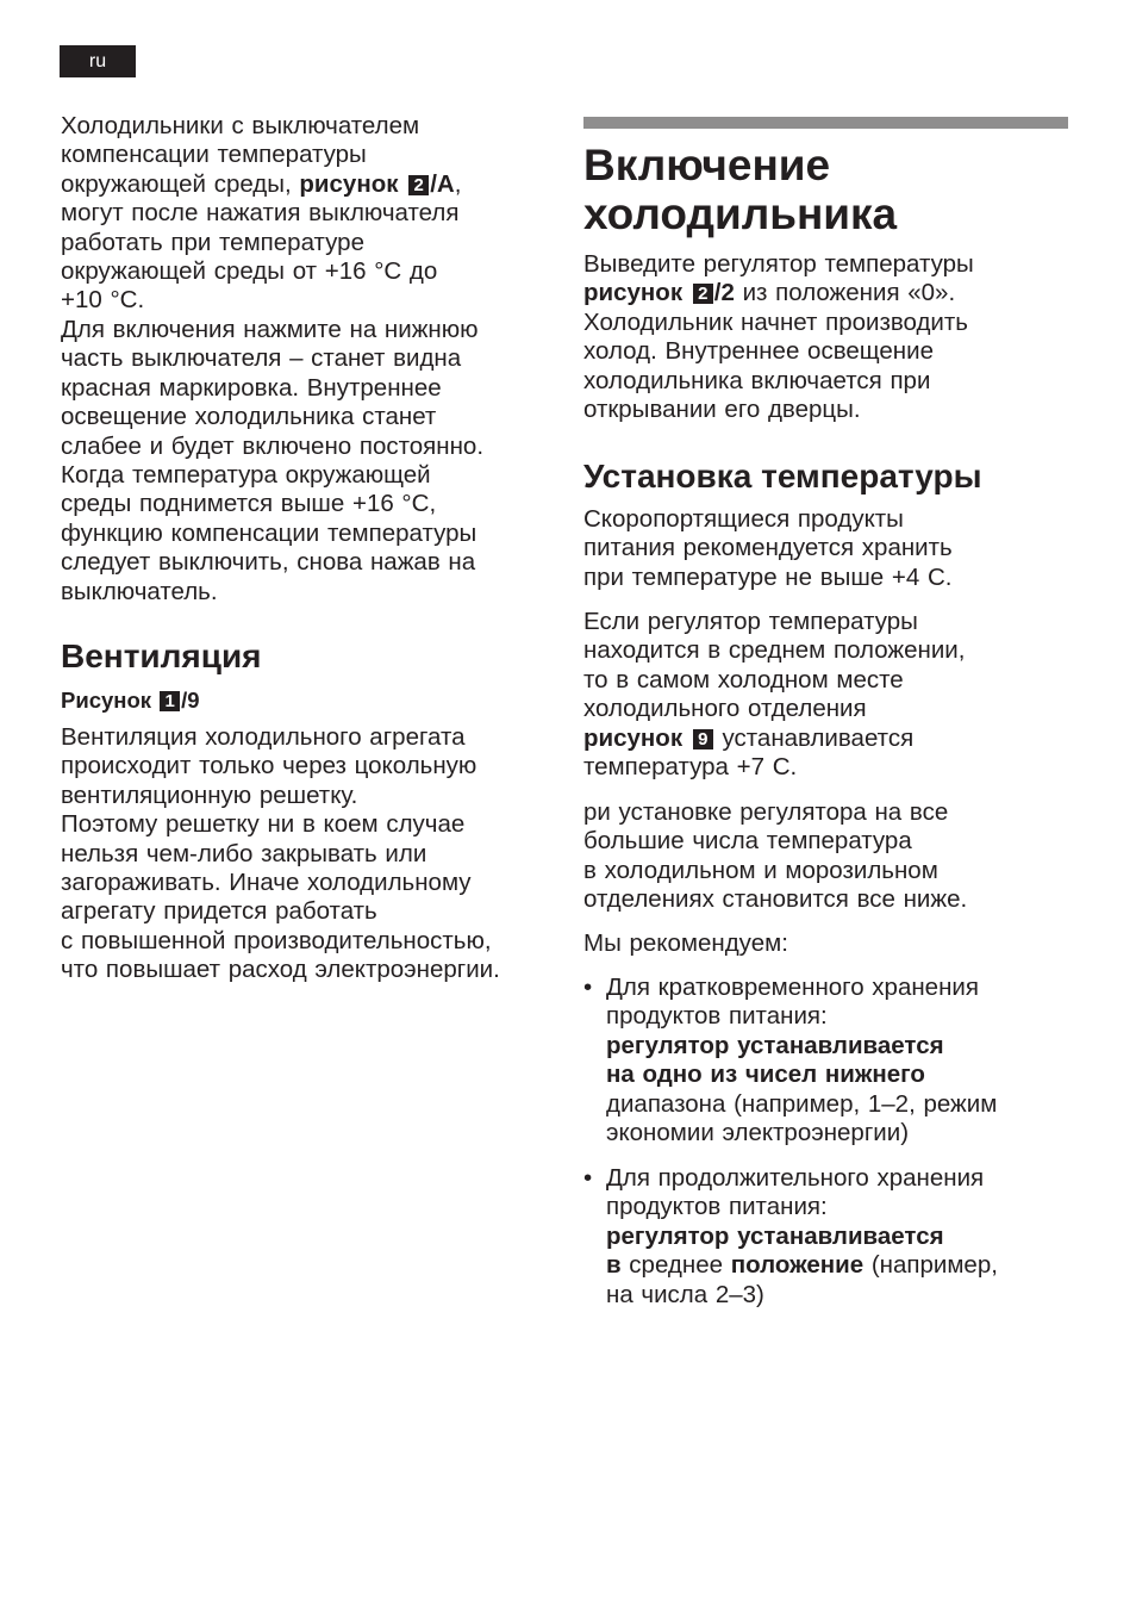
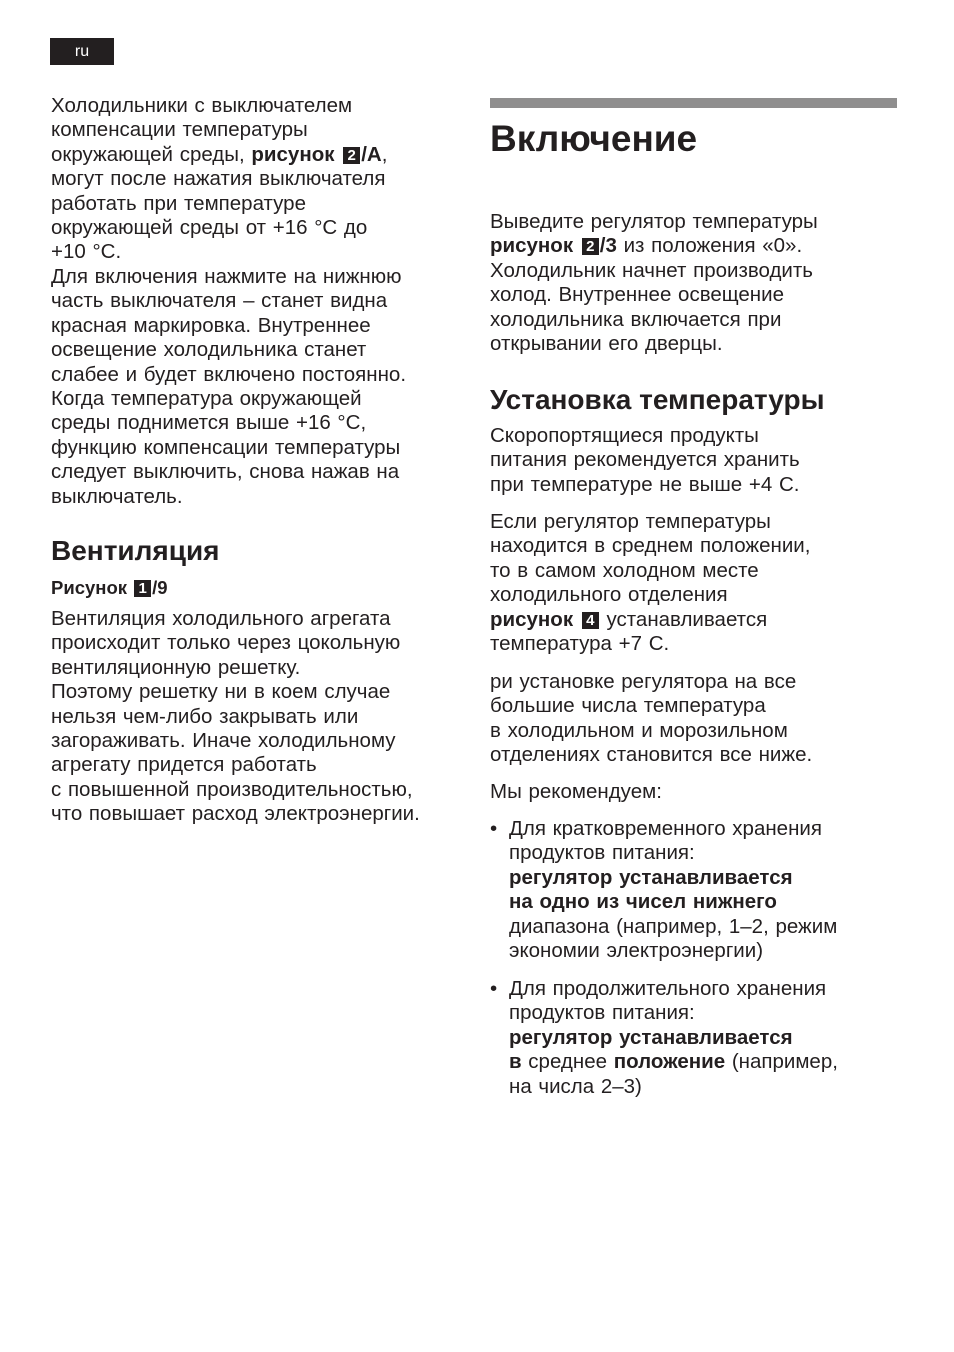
  ru
  Холодильники с выключателем
  компенсации температуры
  окружающей среды, рисунок 2 /A,
  могут после нажатия выключателя
  работать при температуре
  окружающей среды от +16 °C до
  +10 °C.
  Для включения нажмите на нижнюю
  часть выключателя – станет видна
  красная маркировка. Внутреннее
  освещение холодильника станет
  слабее и будет включено постоянно.
  Когда температура окружающей
  среды поднимется выше +16 °C,
  функцию компенсации температуры
  следует выключить, снова нажав на
  выключатель.
  Вентиляция
  Рисунок 1 /9
  Вентиляция холодильного агрегата
  происходит только через цокольную
  вентиляционную решетку.
  Поэтому решетку ни в коем случае
  нельзя чем-либо закрывать или
  загораживать. Иначе холодильному
  агрегату придется работать
  с повышенной производительностью,
  что повышает расход электроэнергии.
  Включение
- холодильника
  Выведите регулятор температуры
- рисунок 2 /2 из положения «0».
+ рисунок 2 /3 из положения «0».
  Холодильник начнет производить
  холод. Внутреннее освещение
  холодильника включается при
  открывании его дверцы.
  Установка температуры
  Скоропортящиеся продукты
  питания рекомендуется хранить
  при температуре не выше +4 C.
  Если регулятор температуры
  находится в среднем положении,
  то в самом холодном месте
  холодильного отделения
- рисунок 9 устанавливается
+ рисунок 4 устанавливается
  температура +7 C.
  ри установке регулятора на все
  большие числа температура
  в холодильном и морозильном
  отделениях становится все ниже.
  Мы рекомендуем:
  •
  Для кратковременного хранения
  продуктов питания:
  регулятор устанавливается
  на одно из чисел нижнего
  диапазона (например, 1–2, режим
  экономии электроэнергии)
  •
  Для продолжительного хранения
  продуктов питания:
  регулятор устанавливается
  в среднее положение (например,
  на числа 2–3)
